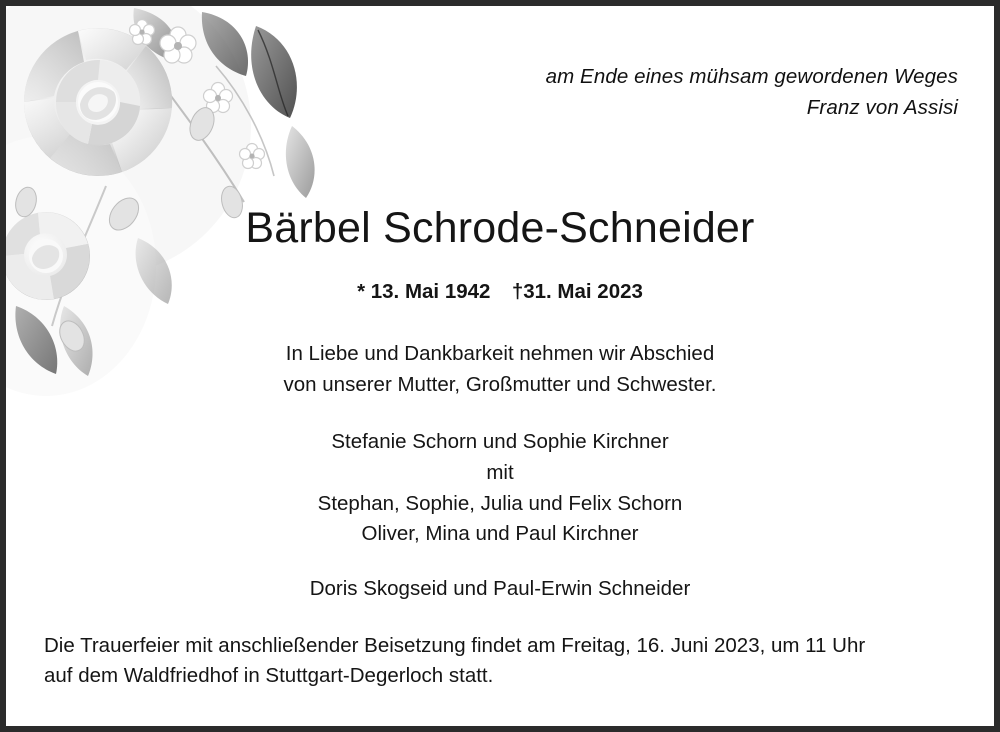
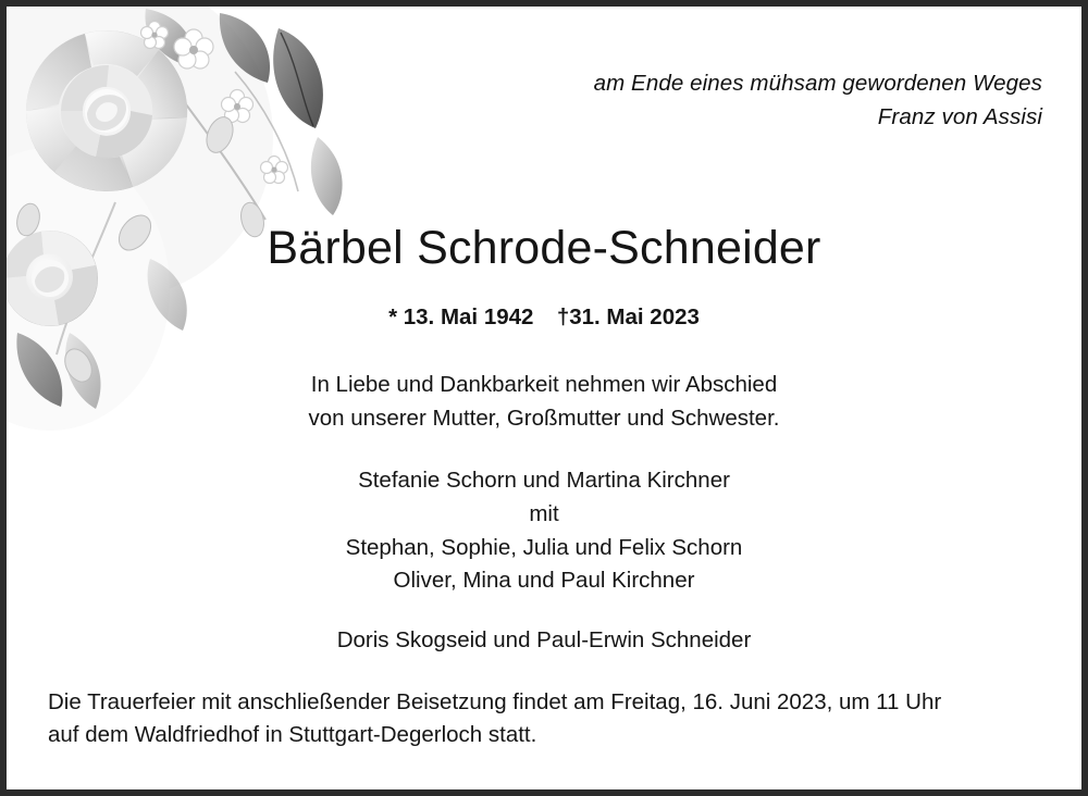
  am Ende eines mühsam gewordenen Weges
  Franz von Assisi
  Bärbel Schrode-Schneider
  * 13. Mai 1942 †31. Mai 2023
  In Liebe und Dankbarkeit nehmen wir Abschied
  von unserer Mutter, Großmutter und Schwester.
- Stefanie Schorn und Sophie Kirchner
+ Stefanie Schorn und Martina Kirchner
  mit
  Stephan, Sophie, Julia und Felix Schorn
  Oliver, Mina und Paul Kirchner
  Doris Skogseid und Paul-Erwin Schneider
  Die Trauerfeier mit anschließender Beisetzung findet am Freitag, 16. Juni 2023, um 11 Uhr
  auf dem Waldfriedhof in Stuttgart-Degerloch statt.
